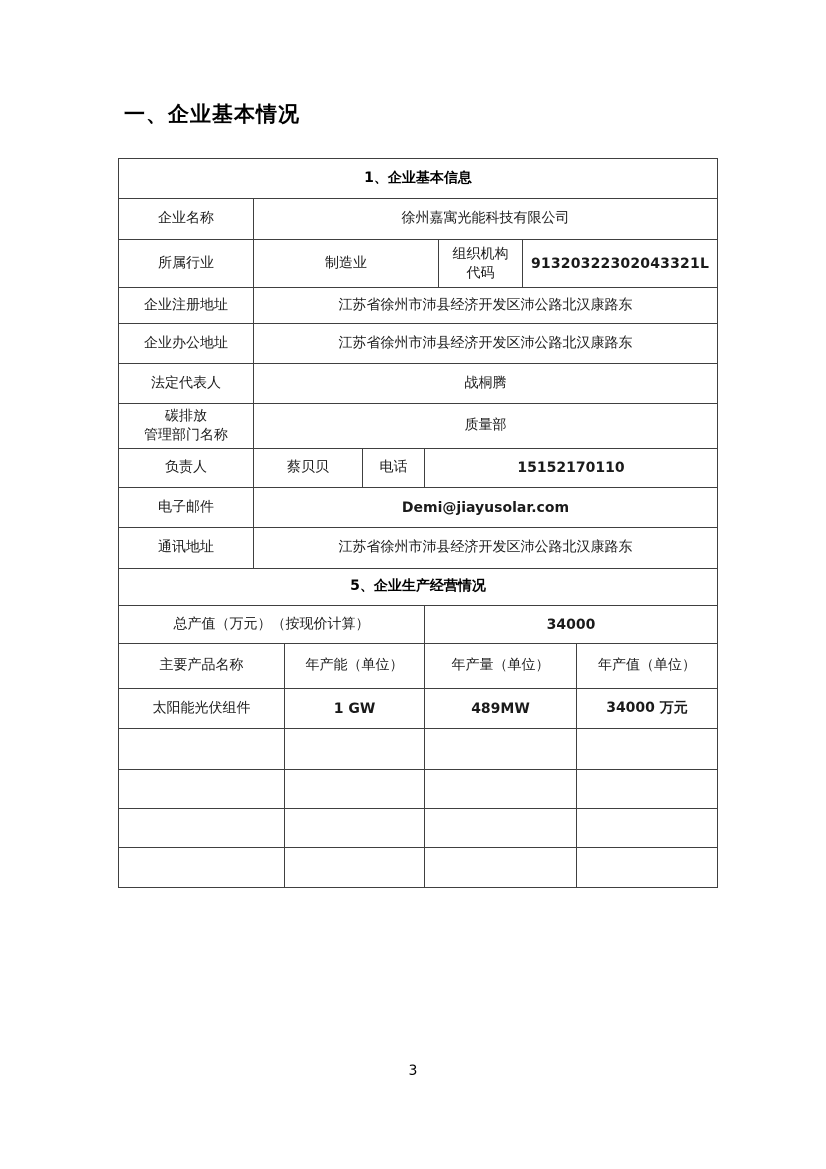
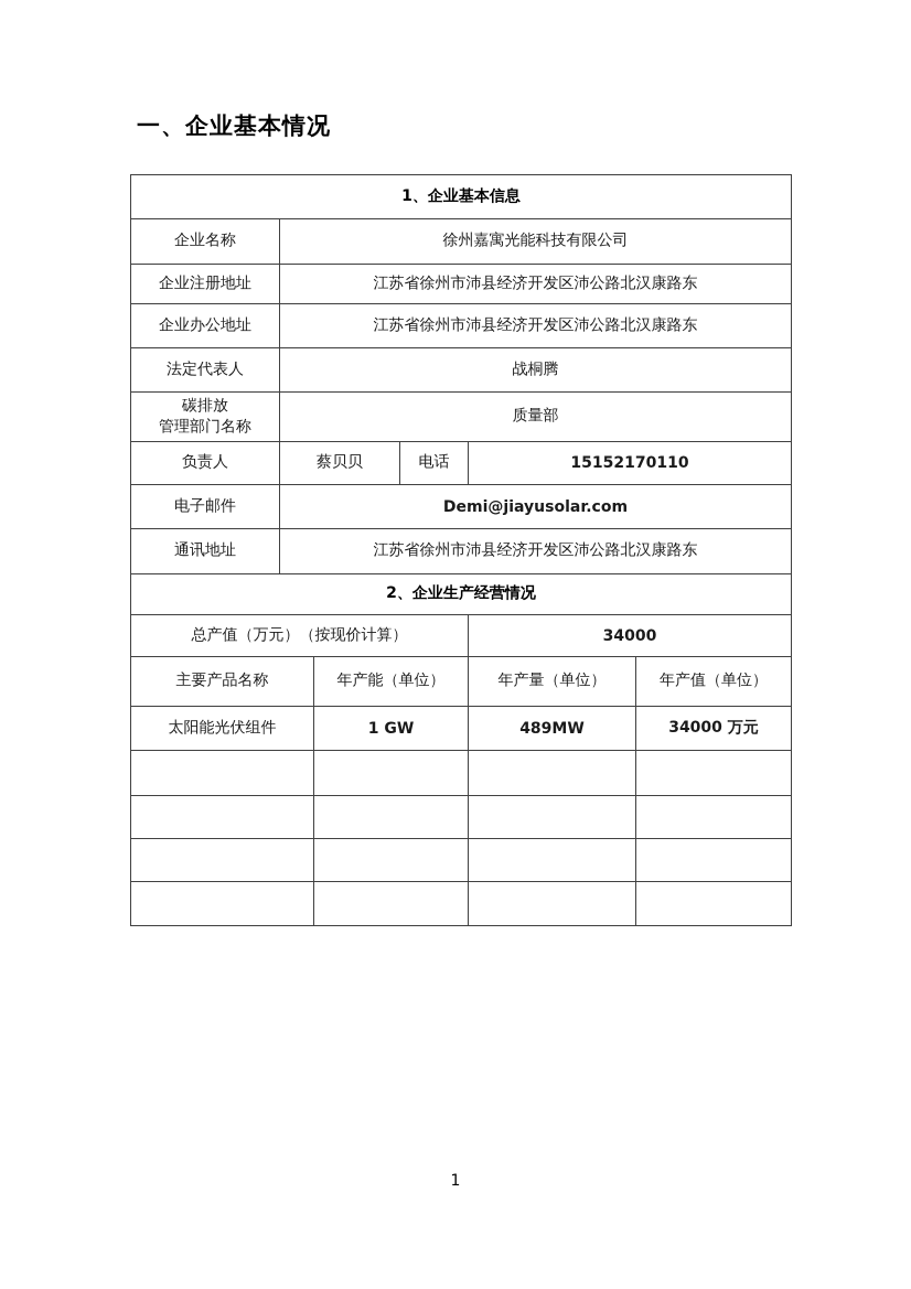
  一、企业基本情况
  1、企业基本信息
  企业名称	徐州嘉寓光能科技有限公司
- 所属行业	制造业	组织机构 代码	91320322302043321L
  企业注册地址	江苏省徐州市沛县经济开发区沛公路北汉康路东
  企业办公地址	江苏省徐州市沛县经济开发区沛公路北汉康路东
  法定代表人	战桐腾
  碳排放 管理部门名称	质量部
  负责人	蔡贝贝	电话	15152170110
  电子邮件	Demi@jiayusolar.com
  通讯地址	江苏省徐州市沛县经济开发区沛公路北汉康路东
- 5、企业生产经营情况
+ 2、企业生产经营情况
  总产值（万元）（按现价计算）	34000
  主要产品名称	年产能（单位）	年产量（单位）	年产值（单位）
  太阳能光伏组件	1 GW	489MW	34000 万元
- 3
+ 1
